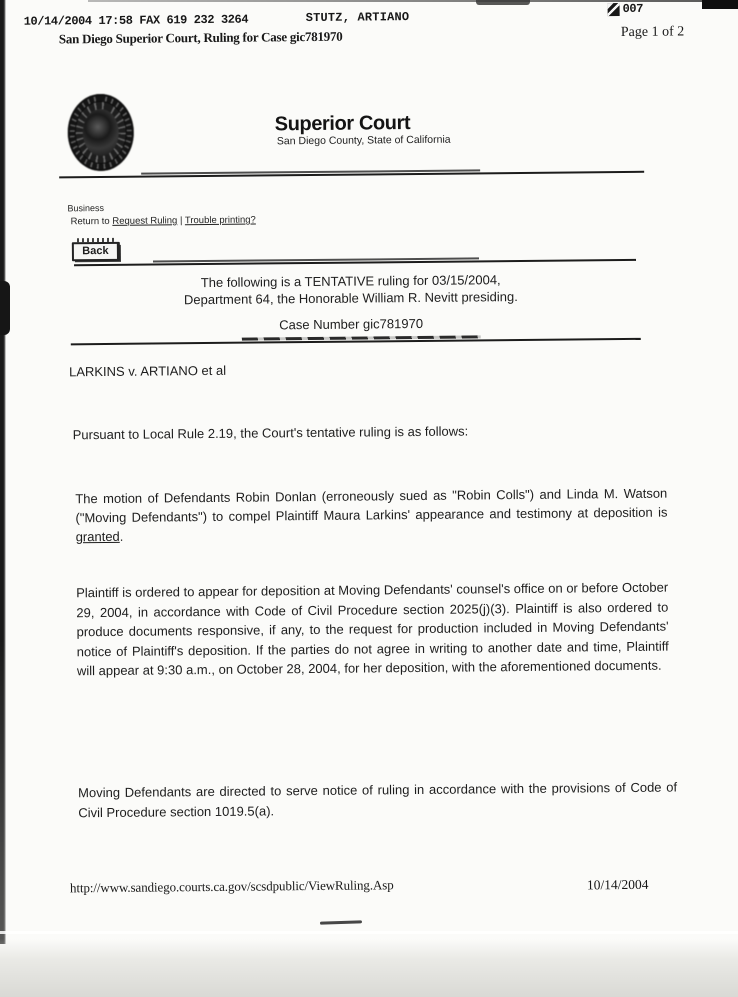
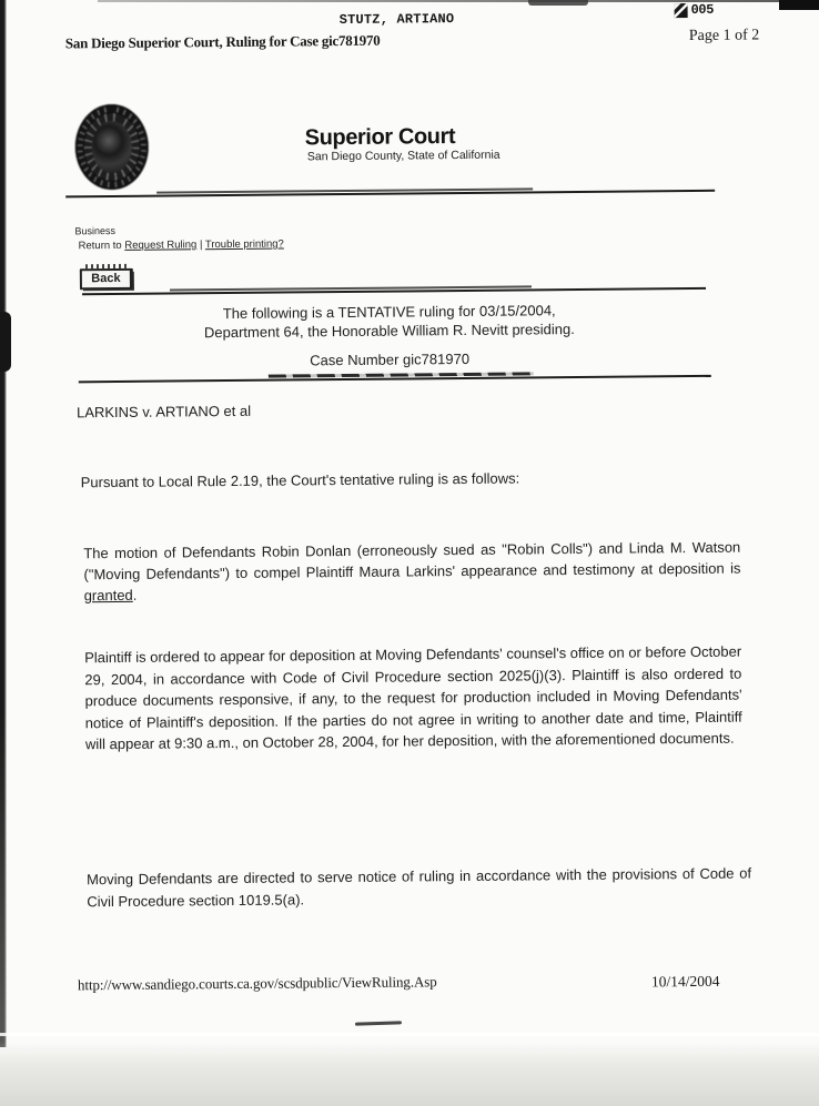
- 10/14/2004 17:58 FAX 619 232 3264
  STUTZ, ARTIANO
- 007
+ 005
  Page 1 of 2
  San Diego Superior Court, Ruling for Case gic781970
  Superior Court
  San Diego County, State of California
  Business
  Return to Request Ruling | Trouble printing?
  Back
  The following is a TENTATIVE ruling for 03/15/2004,
  Department 64, the Honorable William R. Nevitt presiding.
  Case Number gic781970
  LARKINS v. ARTIANO et al
  Pursuant to Local Rule 2.19, the Court's tentative ruling is as follows:
  The motion of Defendants Robin Donlan (erroneously sued as "Robin Colls") and Linda M. Watson ("Moving Defendants") to compel Plaintiff Maura Larkins' appearance and testimony at deposition is granted.
  Plaintiff is ordered to appear for deposition at Moving Defendants' counsel's office on or before October 29, 2004, in accordance with Code of Civil Procedure section 2025(j)(3). Plaintiff is also ordered to produce documents responsive, if any, to the request for production included in Moving Defendants' notice of Plaintiff's deposition. If the parties do not agree in writing to another date and time, Plaintiff will appear at 9:30 a.m., on October 28, 2004, for her deposition, with the aforementioned documents.
  Moving Defendants are directed to serve notice of ruling in accordance with the provisions of Code of Civil Procedure section 1019.5(a).
  http://www.sandiego.courts.ca.gov/scsdpublic/ViewRuling.Asp
  10/14/2004
